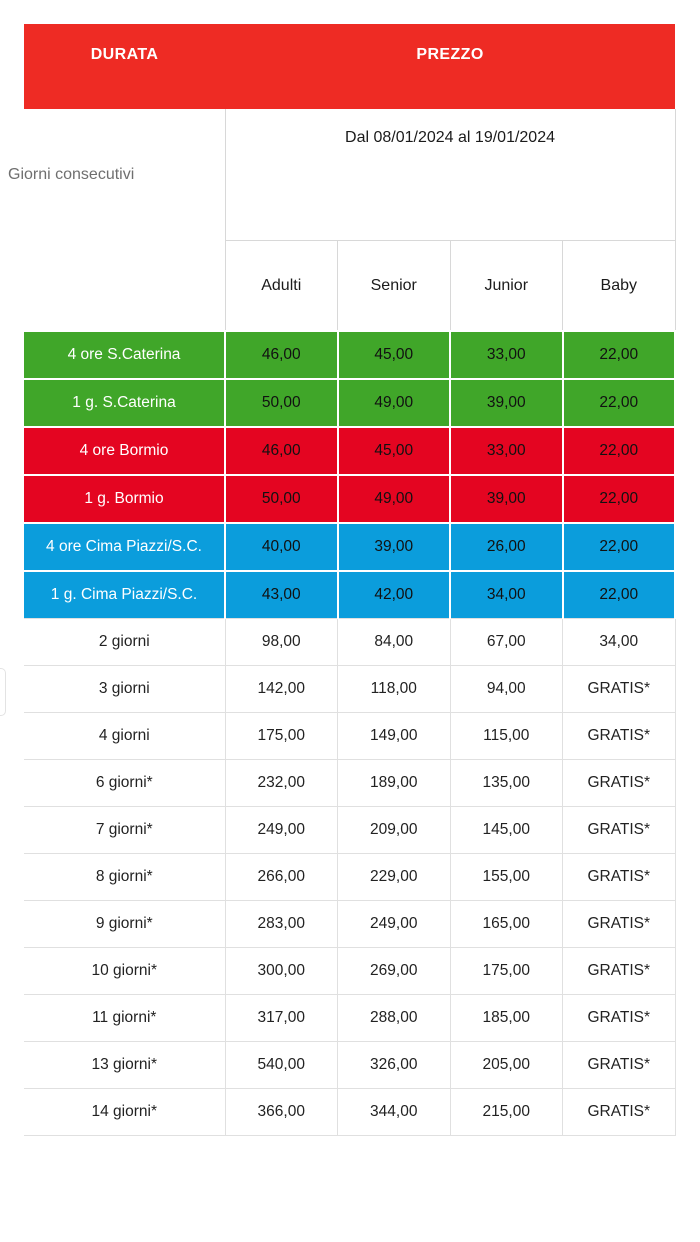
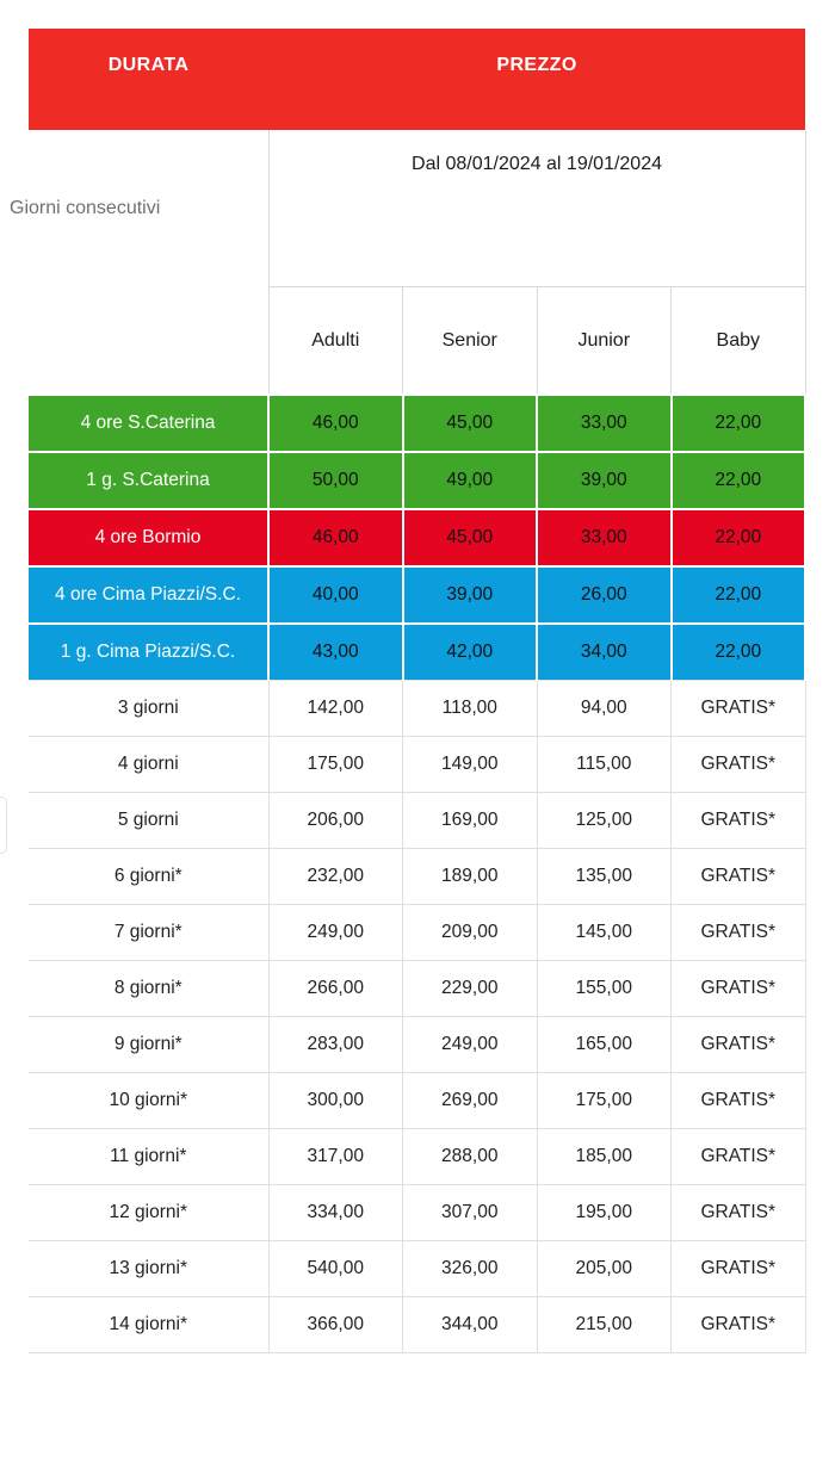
  Giorni consecutivi
  DURATA	PREZZO
  	Dal 08/01/2024 al 19/01/2024
  	Adulti	Senior	Junior	Baby
  4 ore S.Caterina	46,00	45,00	33,00	22,00
  1 g. S.Caterina	50,00	49,00	39,00	22,00
  4 ore Bormio	46,00	45,00	33,00	22,00
- 1 g. Bormio	50,00	49,00	39,00	22,00
  4 ore Cima Piazzi/S.C.	40,00	39,00	26,00	22,00
  1 g. Cima Piazzi/S.C.	43,00	42,00	34,00	22,00
- 2 giorni	98,00	84,00	67,00	34,00
  3 giorni	142,00	118,00	94,00	GRATIS*
  4 giorni	175,00	149,00	115,00	GRATIS*
+ 5 giorni	206,00	169,00	125,00	GRATIS*
  6 giorni*	232,00	189,00	135,00	GRATIS*
  7 giorni*	249,00	209,00	145,00	GRATIS*
  8 giorni*	266,00	229,00	155,00	GRATIS*
  9 giorni*	283,00	249,00	165,00	GRATIS*
  10 giorni*	300,00	269,00	175,00	GRATIS*
  11 giorni*	317,00	288,00	185,00	GRATIS*
+ 12 giorni*	334,00	307,00	195,00	GRATIS*
  13 giorni*	540,00	326,00	205,00	GRATIS*
  14 giorni*	366,00	344,00	215,00	GRATIS*
